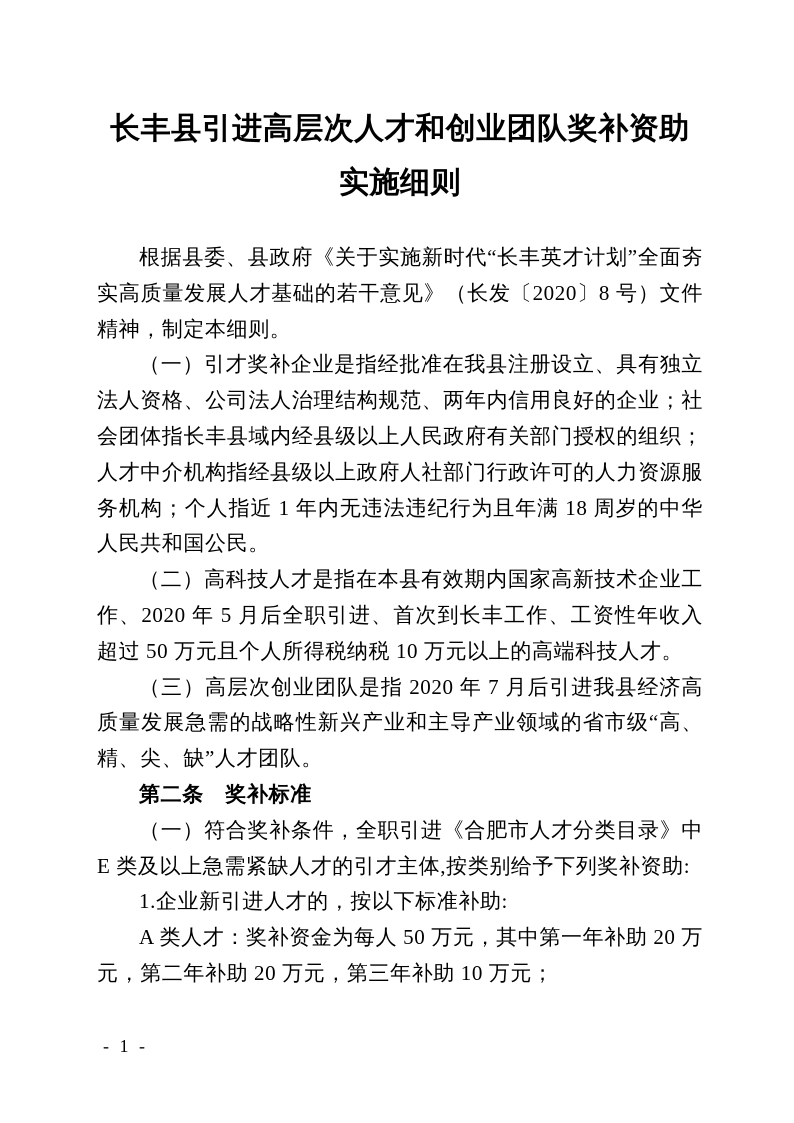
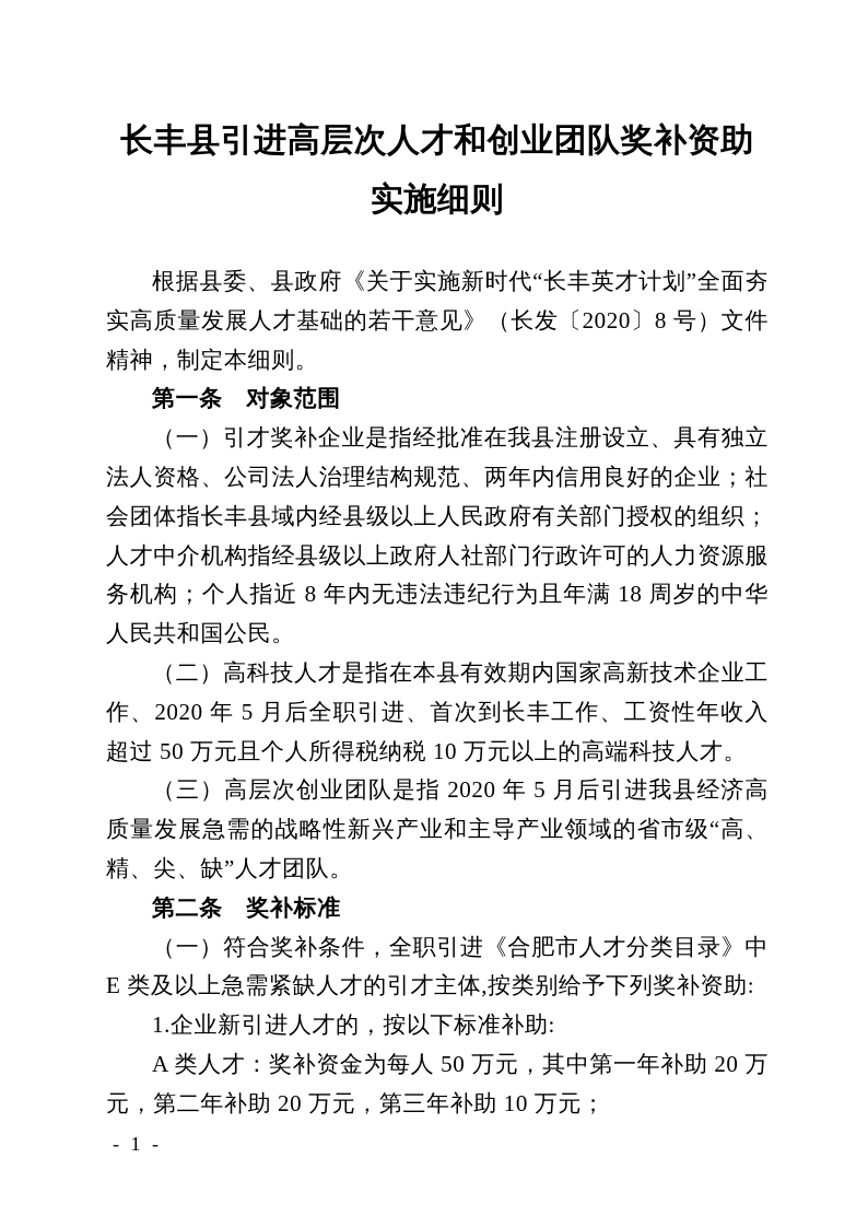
  长丰县引进高层次人才和创业团队奖补资助
  实施细则
  根据县委、县政府《关于实施新时代“长丰英才计划”全面夯实高质量发展人才基础的若干意见》（长发〔2020〕8 号）文件精神，制定本细则。
+ 第一条 对象范围
- （一）引才奖补企业是指经批准在我县注册设立、具有独立法人资格、公司法人治理结构规范、两年内信用良好的企业；社会团体指长丰县域内经县级以上人民政府有关部门授权的组织；人才中介机构指经县级以上政府人社部门行政许可的人力资源服务机构；个人指近 1 年内无违法违纪行为且年满 18 周岁的中华人民共和国公民。
+ （一）引才奖补企业是指经批准在我县注册设立、具有独立法人资格、公司法人治理结构规范、两年内信用良好的企业；社会团体指长丰县域内经县级以上人民政府有关部门授权的组织；人才中介机构指经县级以上政府人社部门行政许可的人力资源服务机构；个人指近 8 年内无违法违纪行为且年满 18 周岁的中华人民共和国公民。
  （二）高科技人才是指在本县有效期内国家高新技术企业工作、2020 年 5 月后全职引进、首次到长丰工作、工资性年收入超过 50 万元且个人所得税纳税 10 万元以上的高端科技人才。
- （三）高层次创业团队是指 2020 年 7 月后引进我县经济高质量发展急需的战略性新兴产业和主导产业领域的省市级“高、精、尖、缺”人才团队。
+ （三）高层次创业团队是指 2020 年 5 月后引进我县经济高质量发展急需的战略性新兴产业和主导产业领域的省市级“高、精、尖、缺”人才团队。
  第二条 奖补标准
  （一）符合奖补条件，全职引进《合肥市人才分类目录》中 E 类及以上急需紧缺人才的引才主体,按类别给予下列奖补资助:
  1.企业新引进人才的，按以下标准补助:
  A 类人才：奖补资金为每人 50 万元，其中第一年补助 20 万元，第二年补助 20 万元，第三年补助 10 万元；
  - 1 -
